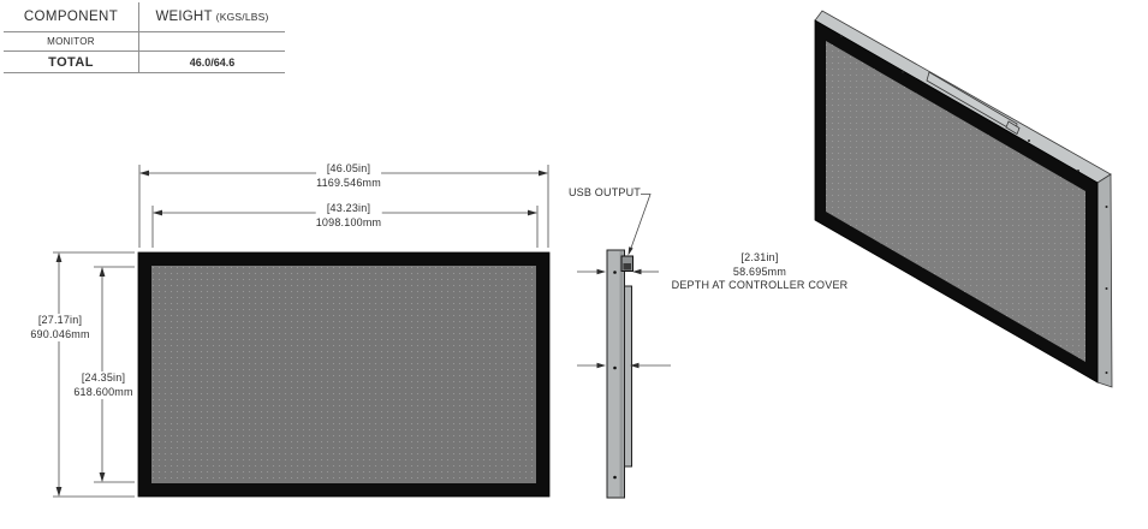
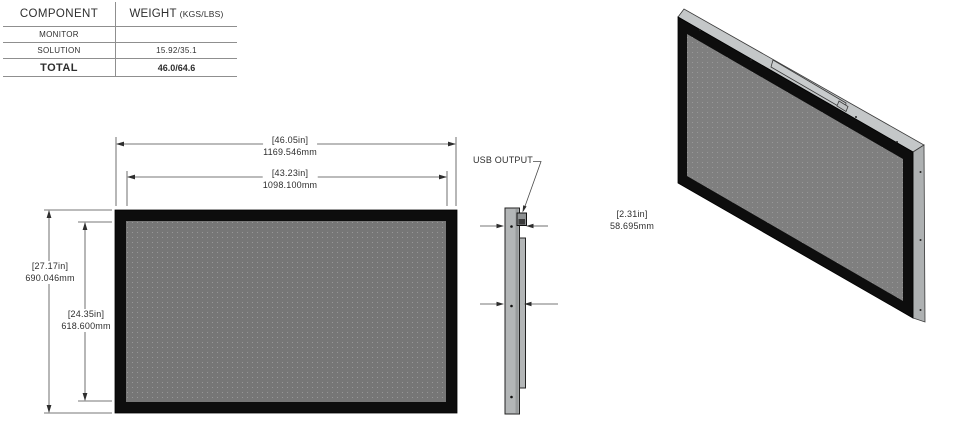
  COMPONENT
  WEIGHT
  (KGS/LBS)
  MONITOR
+ SOLUTION
+ 15.92/35.1
  TOTAL
  46.0/64.6
  [46.05in]
  1169.546mm
  [43.23in]
  1098.100mm
  [27.17in]
  690.046mm
  [24.35in]
  618.600mm
  USB OUTPUT
  [2.31in]
  58.695mm
- DEPTH AT CONTROLLER COVER
